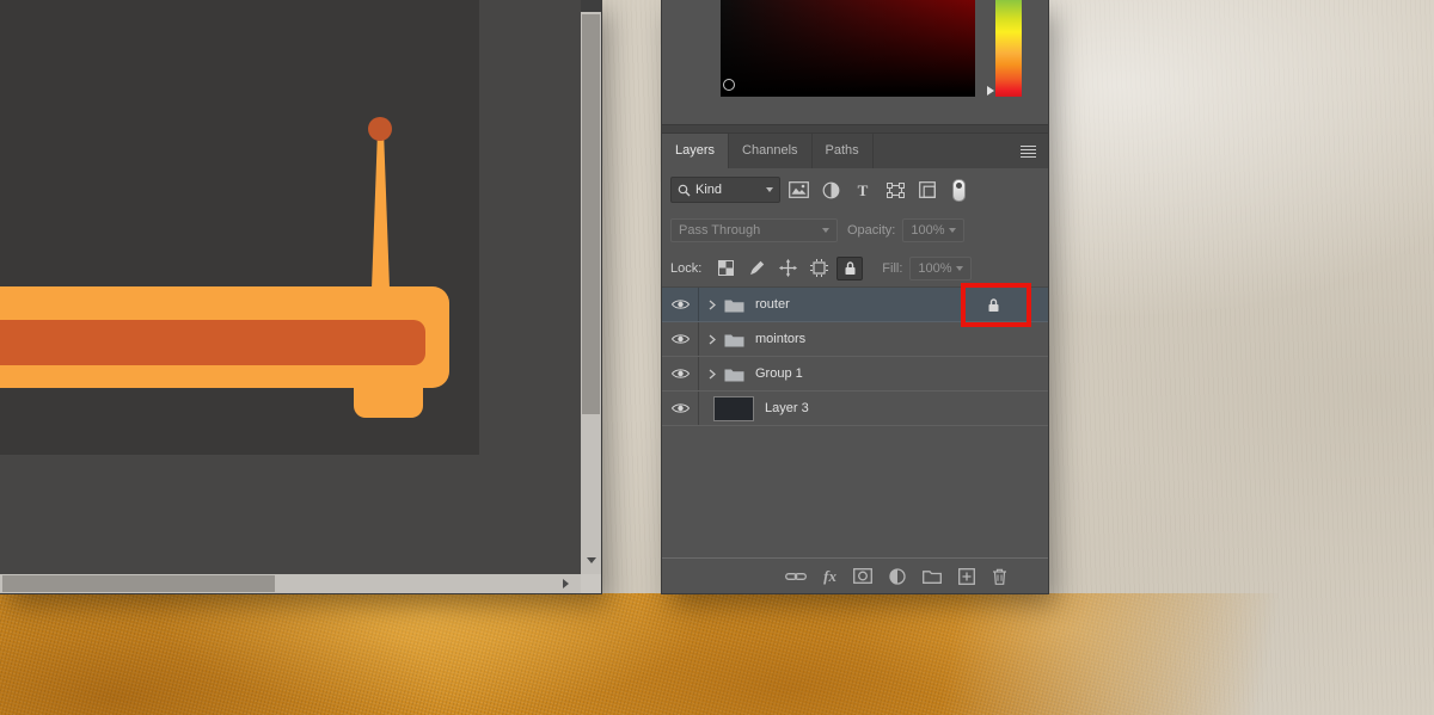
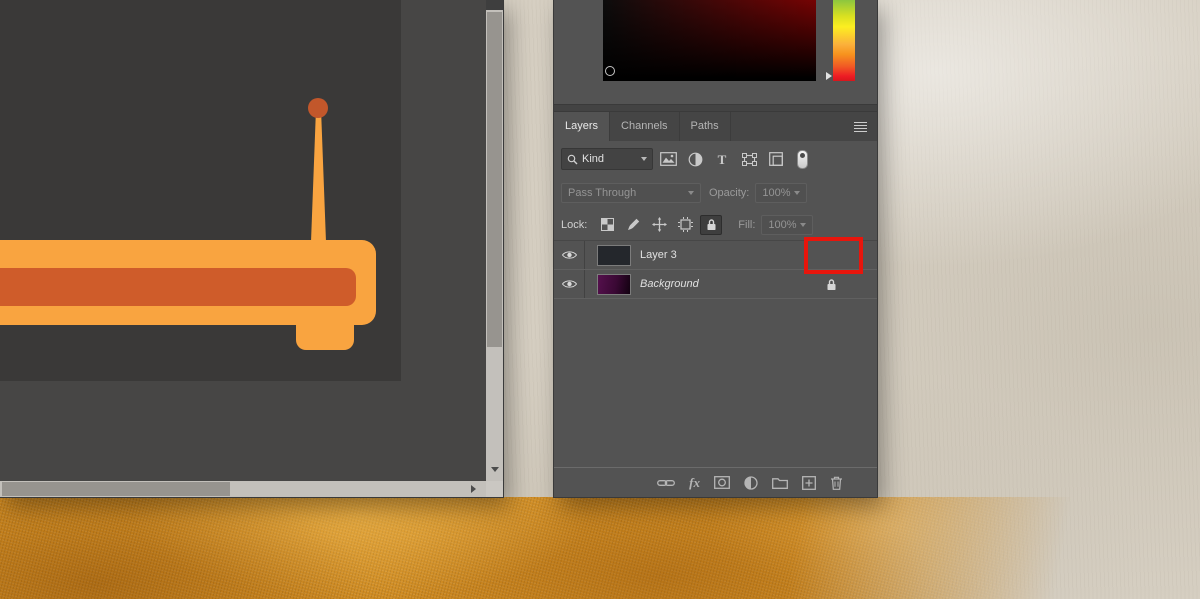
  Layers
  Channels
  Paths
  Kind
  T
  Pass Through
  Opacity:
  100%
  Lock:
  Fill:
  100%
- router
- mointors
- Group 1
  Layer 3
+ Background
  fx
